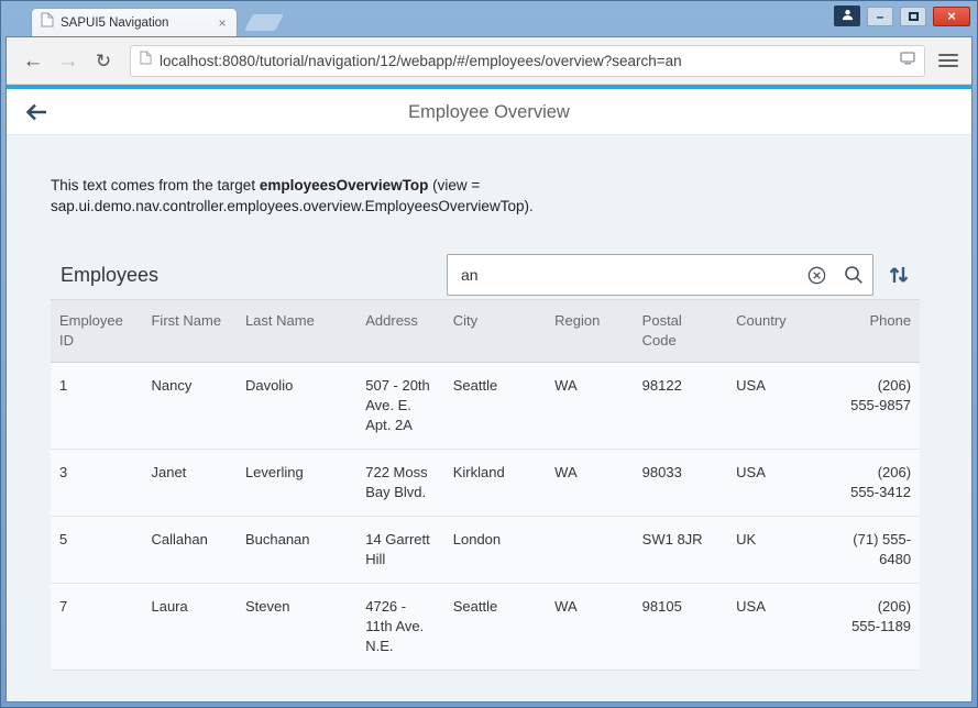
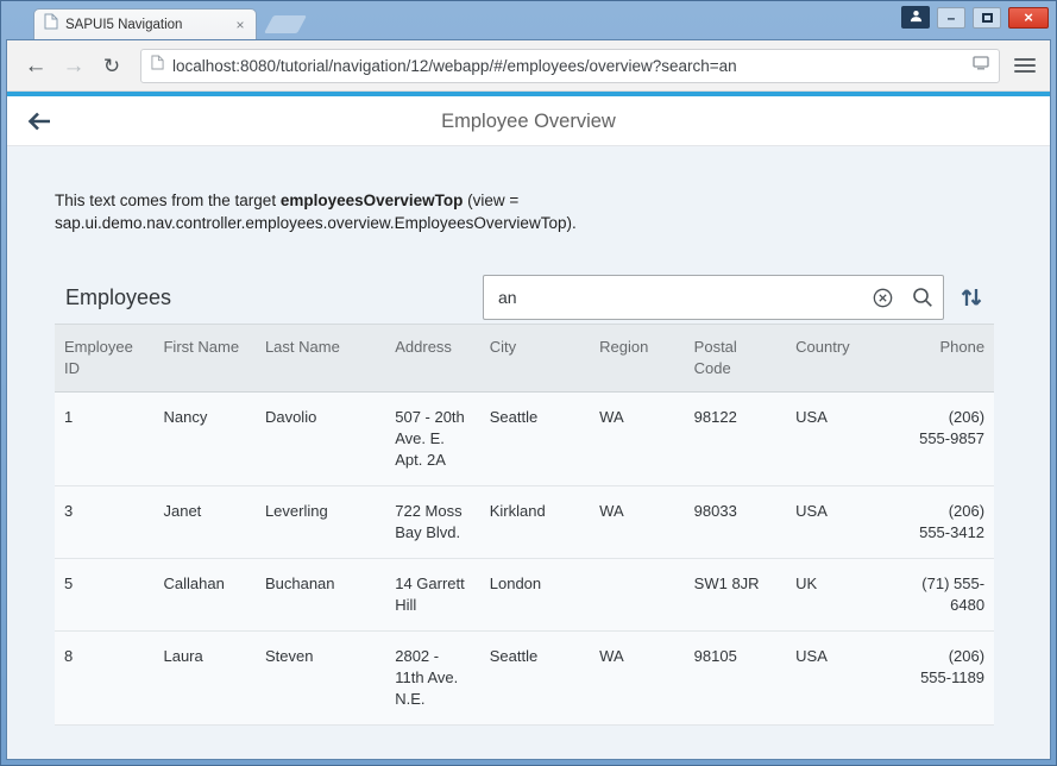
  SAPUI5 Navigation
  ×
  –
  ×
  ←
  →
  ↻
  localhost:8080/tutorial/navigation/12/webapp/#/employees/overview?search=an
  Employee Overview
  This text comes from the target employeesOverviewTop (view =
  sap.ui.demo.nav.controller.employees.overview.EmployeesOverviewTop).
  Employees
  an
  Employee ID
  First Name
  Last Name
  Address
  City
  Region
  Postal Code
  Country
  Phone
  1
  Nancy
  Davolio
  507 - 20th Ave. E. Apt. 2A
  Seattle
  WA
  98122
  USA
  (206) 555-9857
  3
  Janet
  Leverling
  722 Moss Bay Blvd.
  Kirkland
  WA
  98033
  USA
  (206) 555-3412
  5
  Callahan
  Buchanan
  14 Garrett Hill
  London
  SW1 8JR
  UK
  (71) 555-6480
- 7
+ 8
  Laura
  Steven
- 4726 - 11th Ave. N.E.
+ 2802 - 11th Ave. N.E.
  Seattle
  WA
  98105
  USA
  (206) 555-1189
